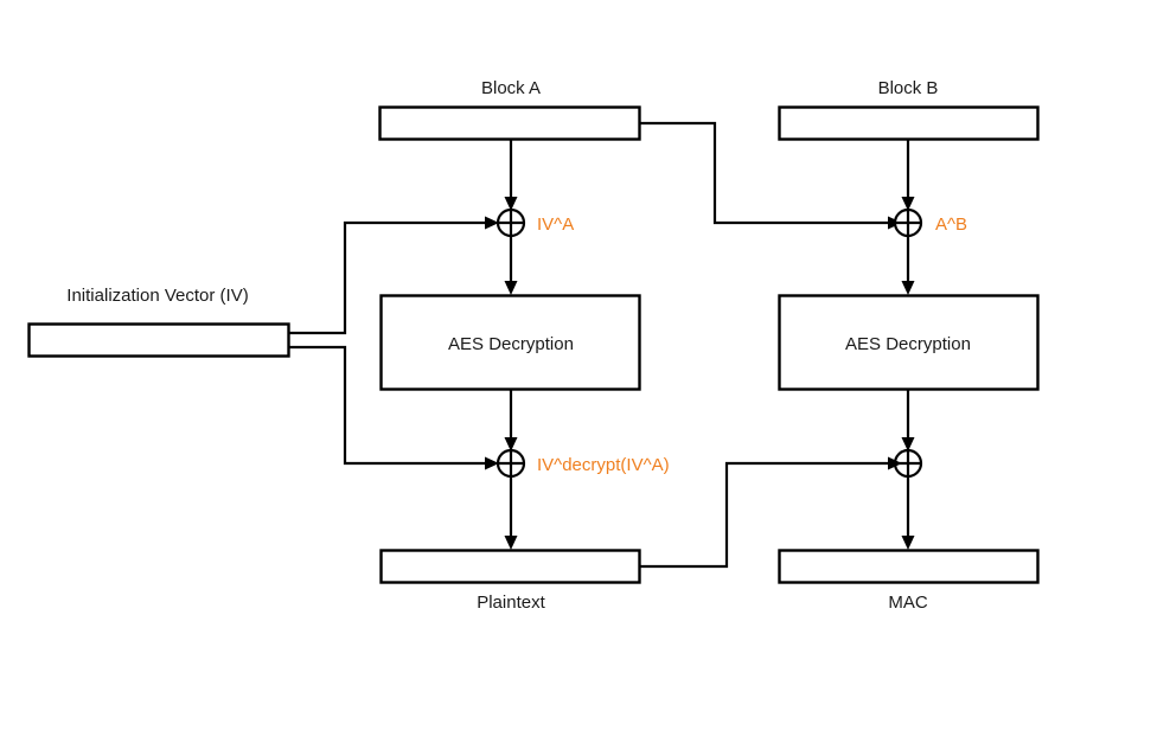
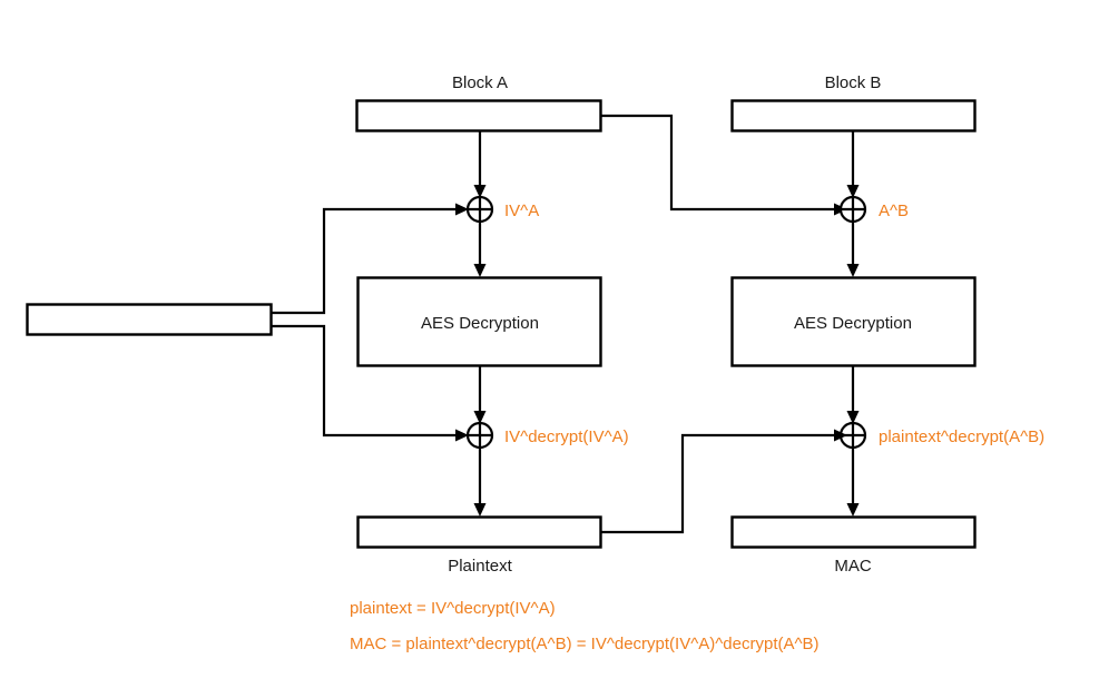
  Block A
  Block B
- Initialization Vector (IV)
  IV^A
  A^B
  AES Decryption
  AES Decryption
  IV^decrypt(IV^A)
+ plaintext^decrypt(A^B)
  Plaintext
  MAC
+ plaintext = IV^decrypt(IV^A)
+ MAC = plaintext^decrypt(A^B) = IV^decrypt(IV^A)^decrypt(A^B)
